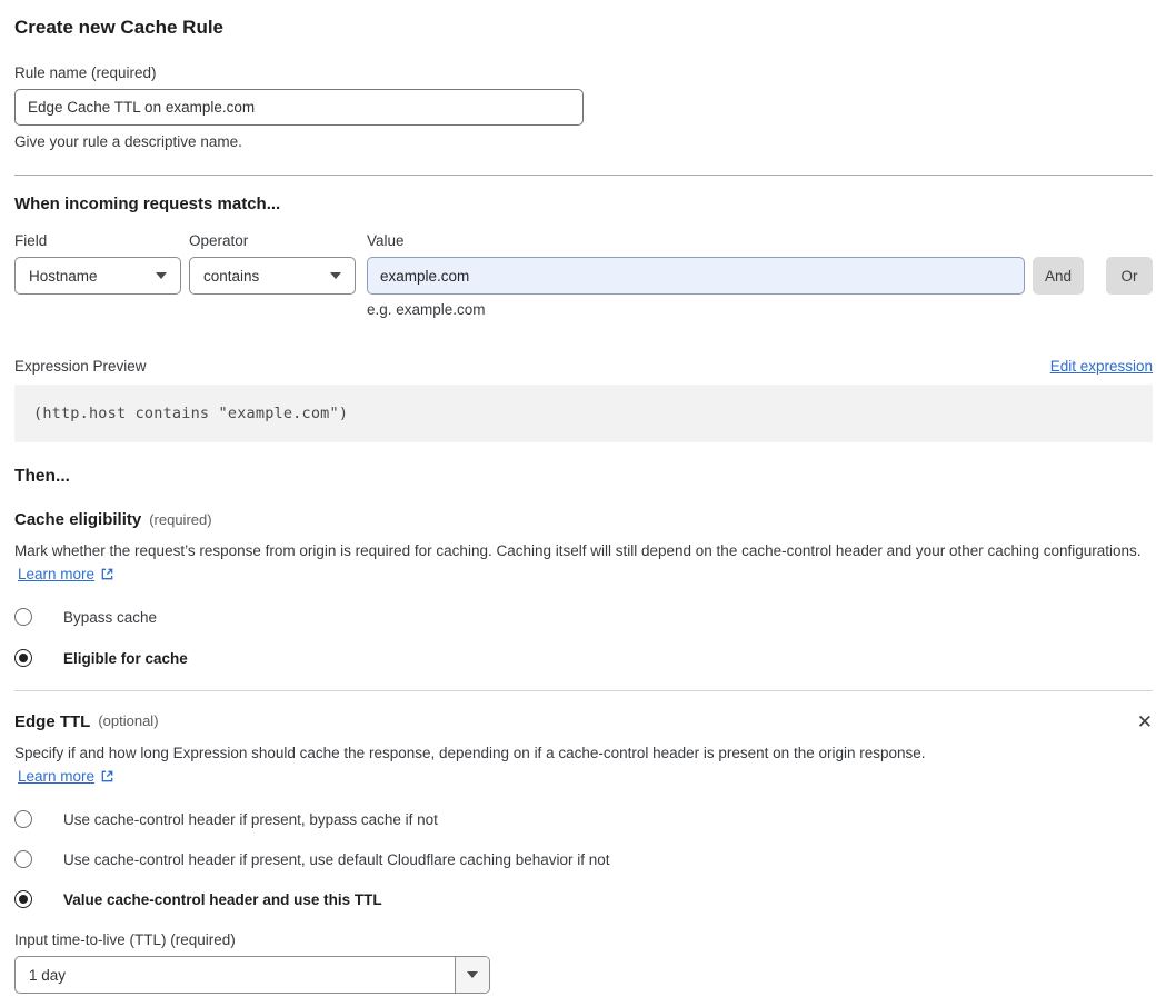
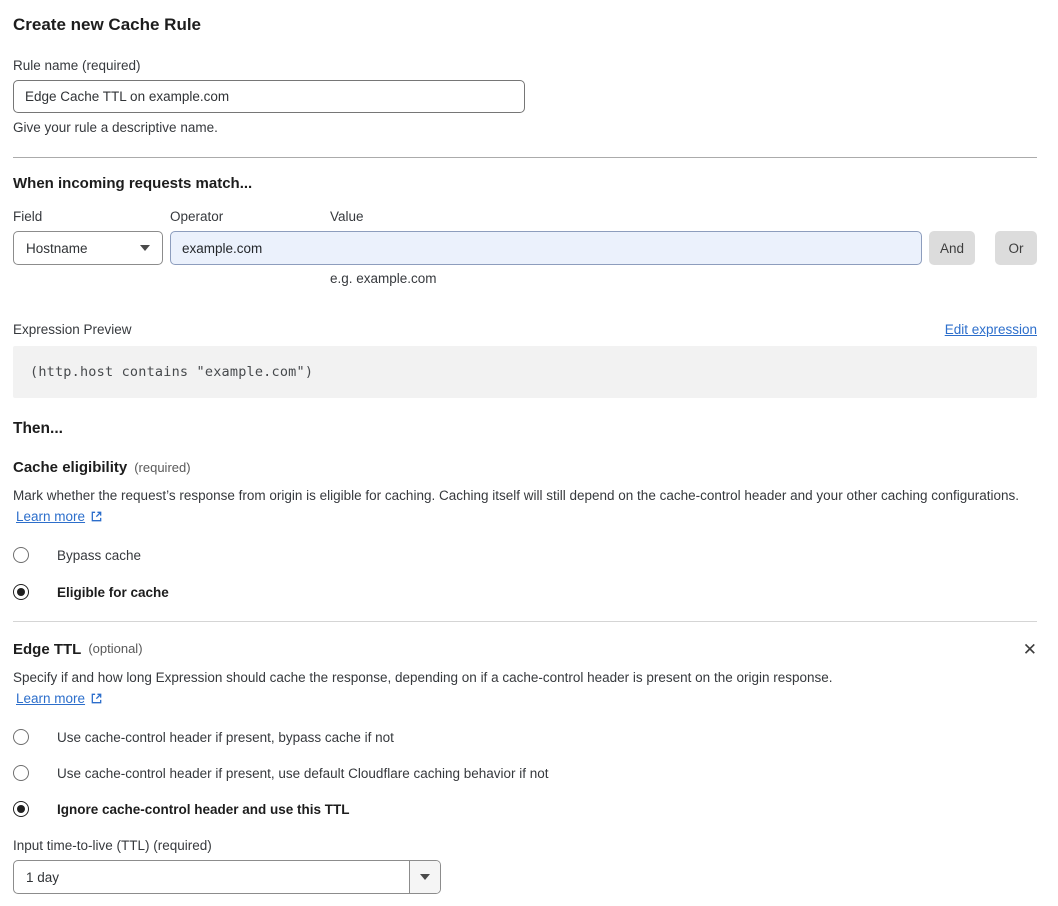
  Create new Cache Rule
  Rule name (required)
  Edge Cache TTL on example.com
  Give your rule a descriptive name.
  When incoming requests match...
  Field
  Operator
  Value
  Hostname
- contains
  example.com
  And
  Or
  e.g. example.com
  Expression Preview
  Edit expression
  (http.host contains "example.com")
  Then...
  Cache eligibility
  (required)
- Mark whether the request’s response from origin is required for caching. Caching itself will still depend on the cache-control header and your other caching configurations. Learn more
+ Mark whether the request’s response from origin is eligible for caching. Caching itself will still depend on the cache-control header and your other caching configurations. Learn more
  Bypass cache
  Eligible for cache
  Edge TTL
  (optional)
  ✕
  Specify if and how long Expression should cache the response, depending on if a cache-control header is present on the origin response. Learn more
  Use cache-control header if present, bypass cache if not
  Use cache-control header if present, use default Cloudflare caching behavior if not
- Value cache-control header and use this TTL
+ Ignore cache-control header and use this TTL
  Input time-to-live (TTL) (required)
  1 day
